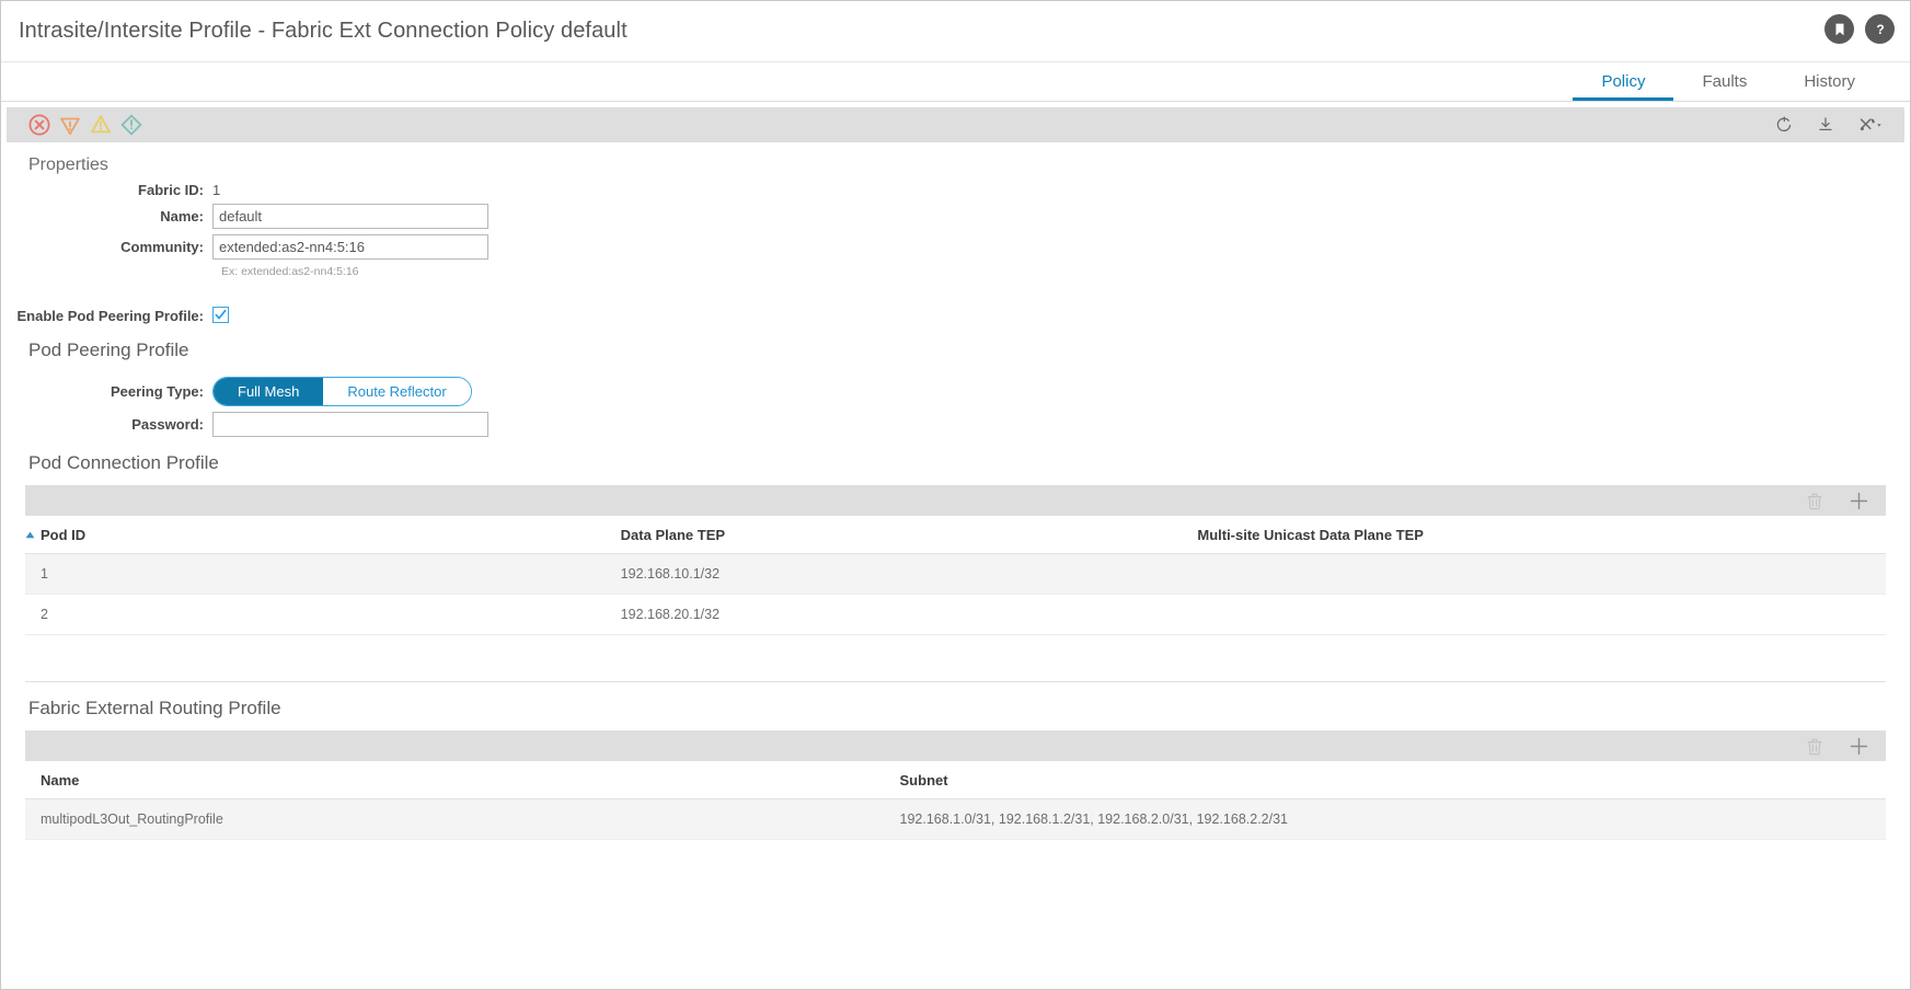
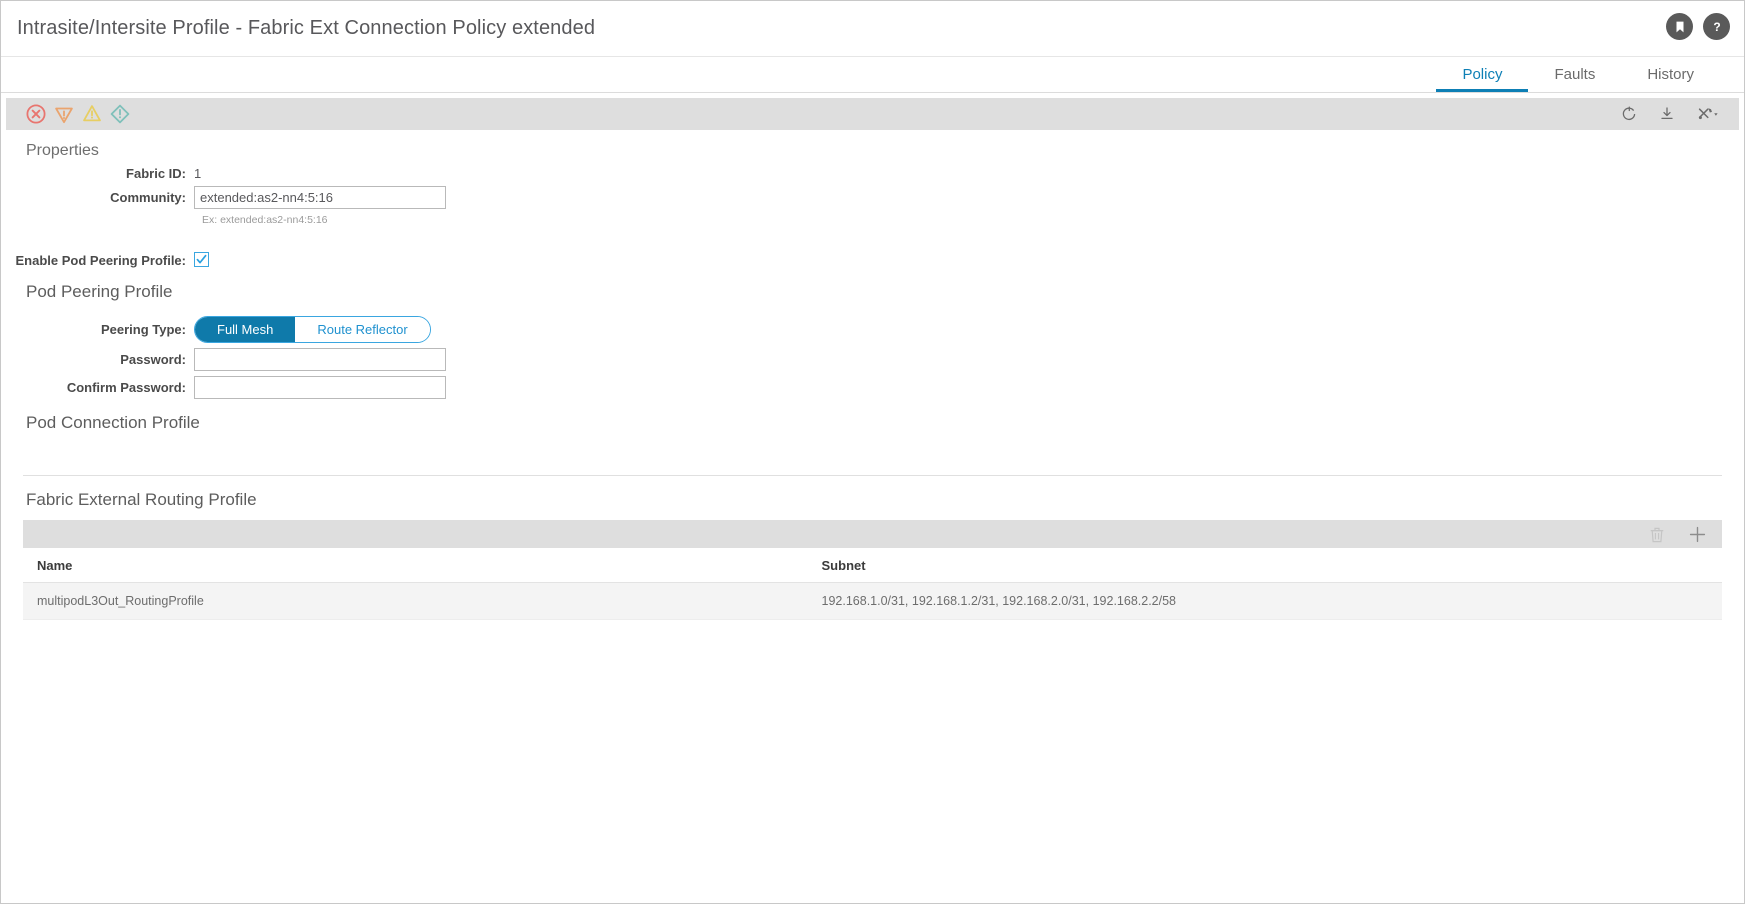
- Intrasite/Intersite Profile - Fabric Ext Connection Policy default
+ Intrasite/Intersite Profile - Fabric Ext Connection Policy extended
  ?
  Policy
  Faults
  History
  Properties
  Fabric ID:
  1
- Name:
- default
  Community:
  extended:as2-nn4:5:16
  Ex: extended:as2-nn4:5:16
  Enable Pod Peering Profile:
  Pod Peering Profile
  Peering Type:
  Full Mesh
  Route Reflector
  Password:
+ Confirm Password:
  Pod Connection Profile
- Pod ID	Data Plane TEP	Multi-site Unicast Data Plane TEP
- 1	192.168.10.1/32
- 2	192.168.20.1/32
  Fabric External Routing Profile
  Name	Subnet
- multipodL3Out_RoutingProfile	192.168.1.0/31, 192.168.1.2/31, 192.168.2.0/31, 192.168.2.2/31
+ multipodL3Out_RoutingProfile	192.168.1.0/31, 192.168.1.2/31, 192.168.2.0/31, 192.168.2.2/58
